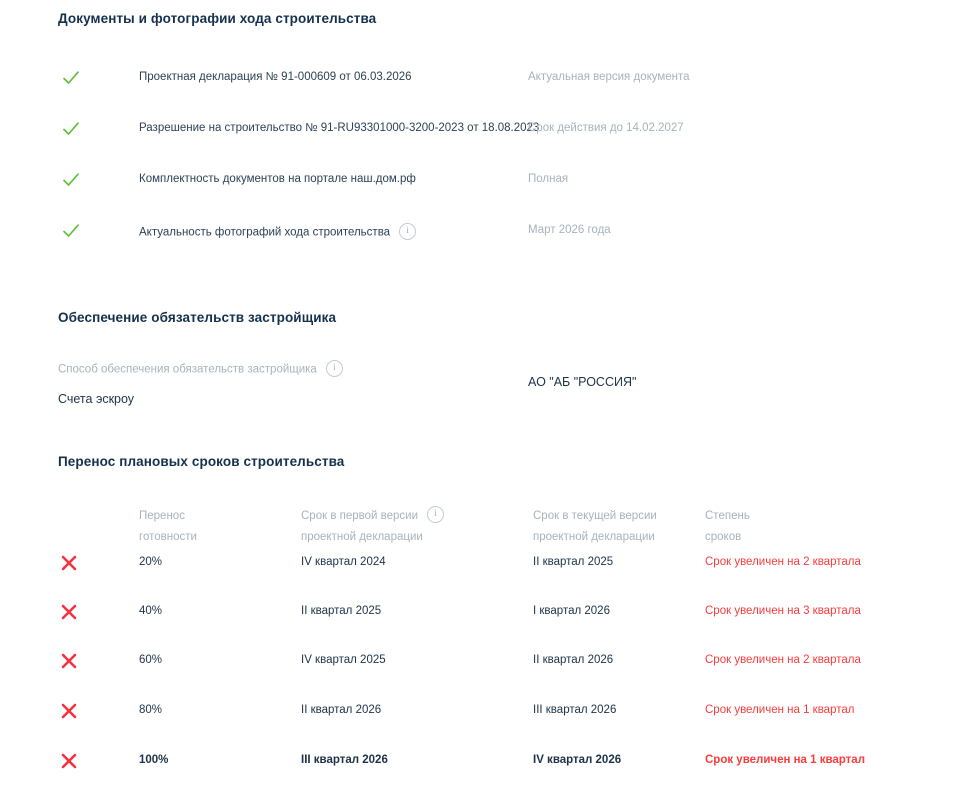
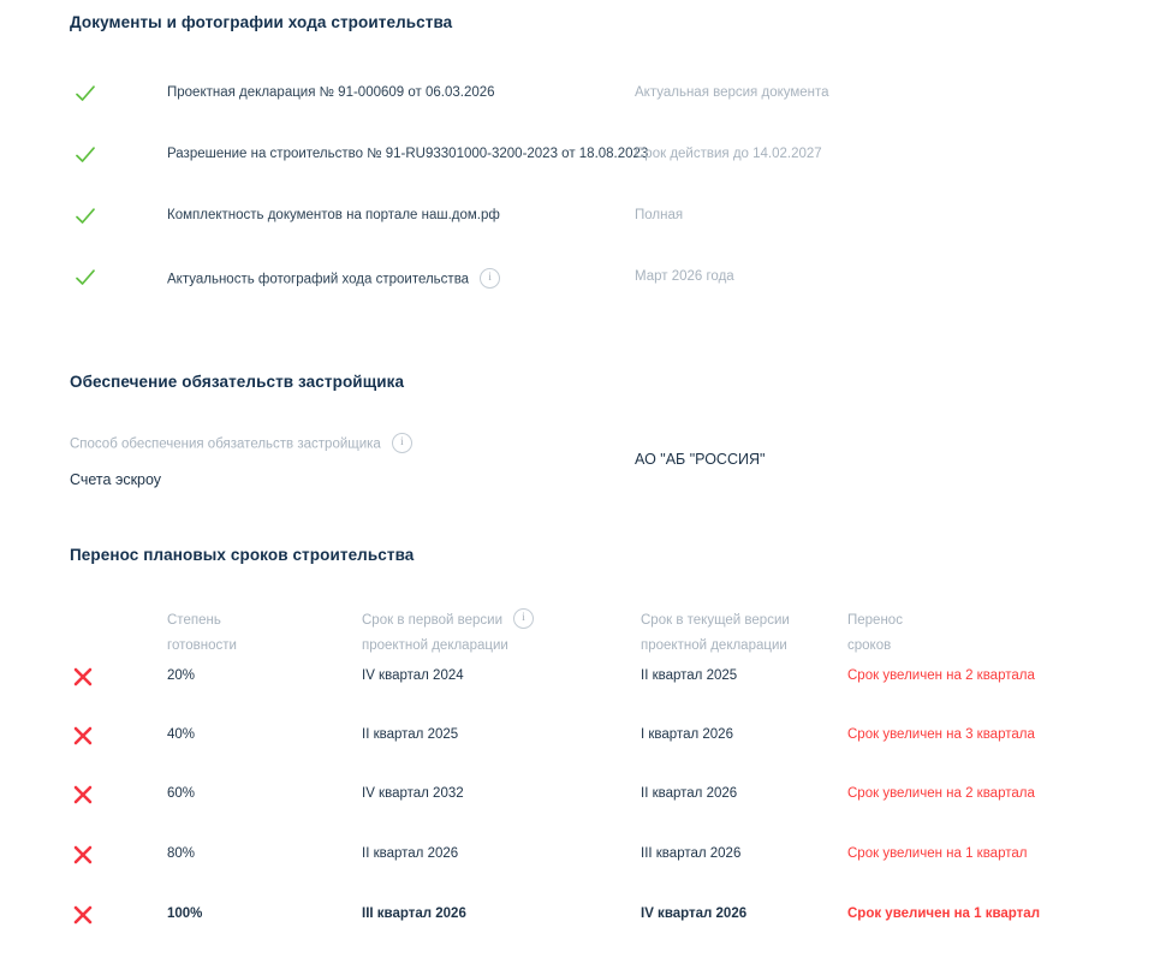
  Документы и фотографии хода строительства
  Проектная декларация № 91-000609 от 06.03.2026
  Актуальная версия документа
  Разрешение на строительство № 91-RU93301000-3200-2023 от 18.08.2023
  Срок действия до 14.02.2027
  Комплектность документов на портале наш.дом.рф
  Полная
  Актуальность фотографий хода строительства
  Март 2026 года
  Обеспечение обязательств застройщика
  Способ обеспечения обязательств застройщика
  Счета эскроу
  АО "АБ "РОССИЯ"
  Перенос плановых сроков строительства
- Перенос
+ Степень
  готовности
  Срок в первой версии
  проектной декларации
  Срок в текущей версии
  проектной декларации
- Степень
+ Перенос
  сроков
  20%
  IV квартал 2024
  II квартал 2025
  Срок увеличен на 2 квартала
  40%
  II квартал 2025
  I квартал 2026
  Срок увеличен на 3 квартала
  60%
- IV квартал 2025
+ IV квартал 2032
  II квартал 2026
  Срок увеличен на 2 квартала
  80%
  II квартал 2026
  III квартал 2026
  Срок увеличен на 1 квартал
  100%
  III квартал 2026
  IV квартал 2026
  Срок увеличен на 1 квартал
